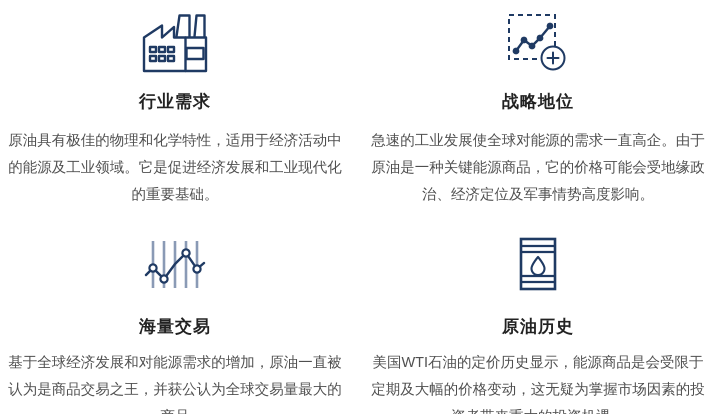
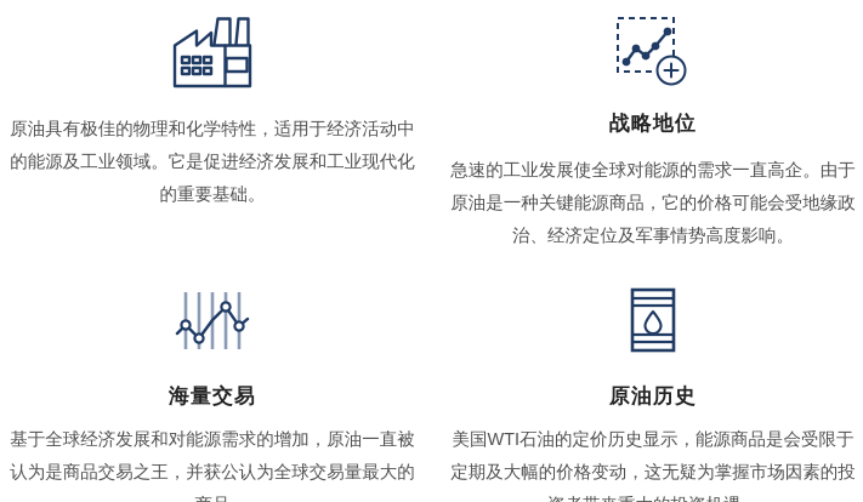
- 行业需求
  原油具有极佳的物理和化学特性，适用于经济活动中的能源及工业领域。它是促进经济发展和工业现代化的重要基础。
  战略地位
  急速的工业发展使全球对能源的需求一直高企。由于原油是一种关键能源商品，它的价格可能会受地缘政治、经济定位及军事情势高度影响。
  海量交易
  基于全球经济发展和对能源需求的增加，原油一直被认为是商品交易之王，并获公认为全球交易量最大的
  原油历史
  美国WTI石油的定价历史显示，能源商品是会受限于定期及大幅的价格变动，这无疑为掌握市场因素的投
